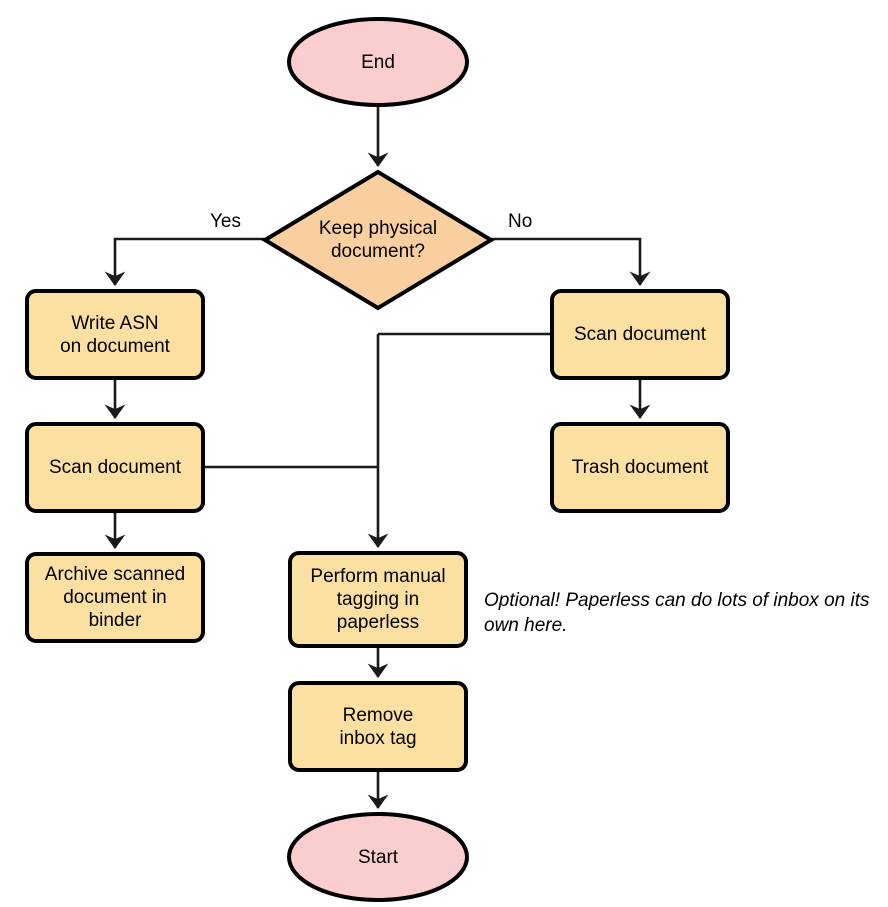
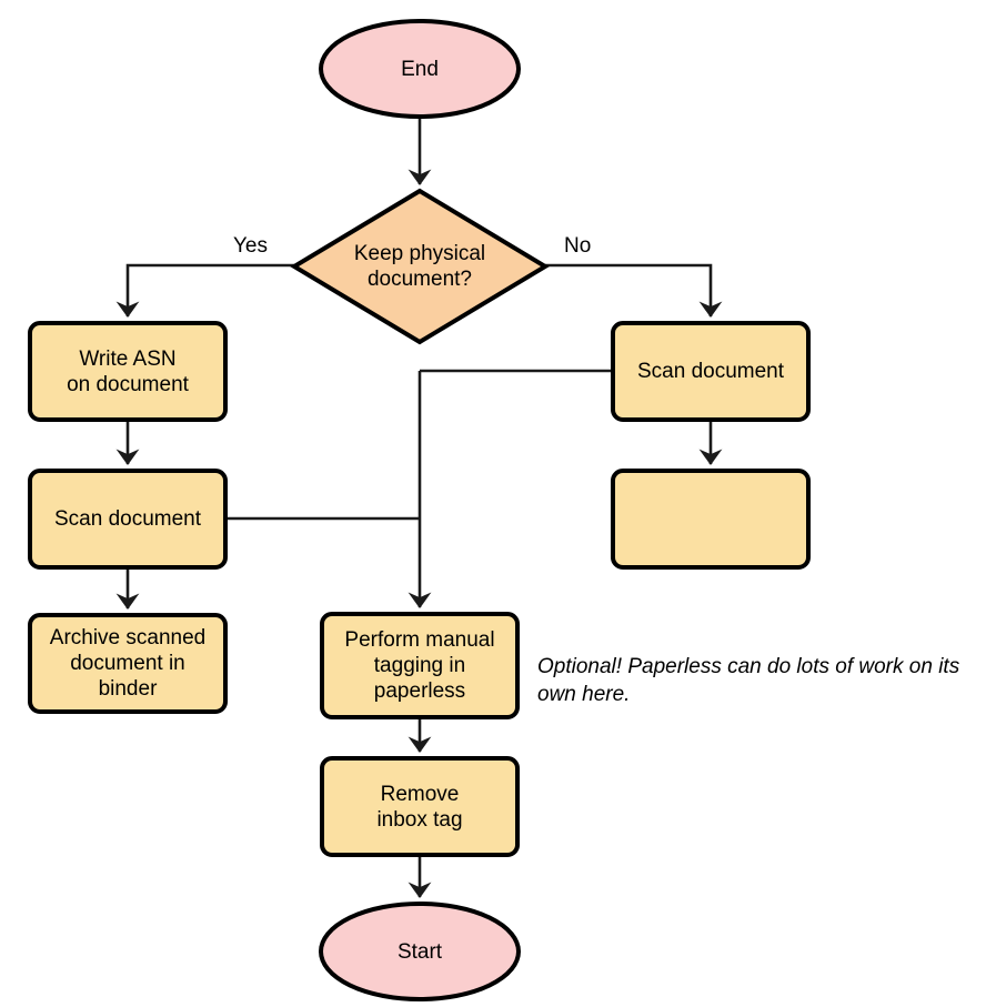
  End
  Keep physical
  document?
  Write ASN
  on document
  Scan document
  Archive scanned
  document in
  binder
  Scan document
- Trash document
  Perform manual
  tagging in
  paperless
  Remove
  inbox tag
  Start
  Yes
  No
- Optional! Paperless can do lots of inbox on its own here.
+ Optional! Paperless can do lots of work on its own here.
